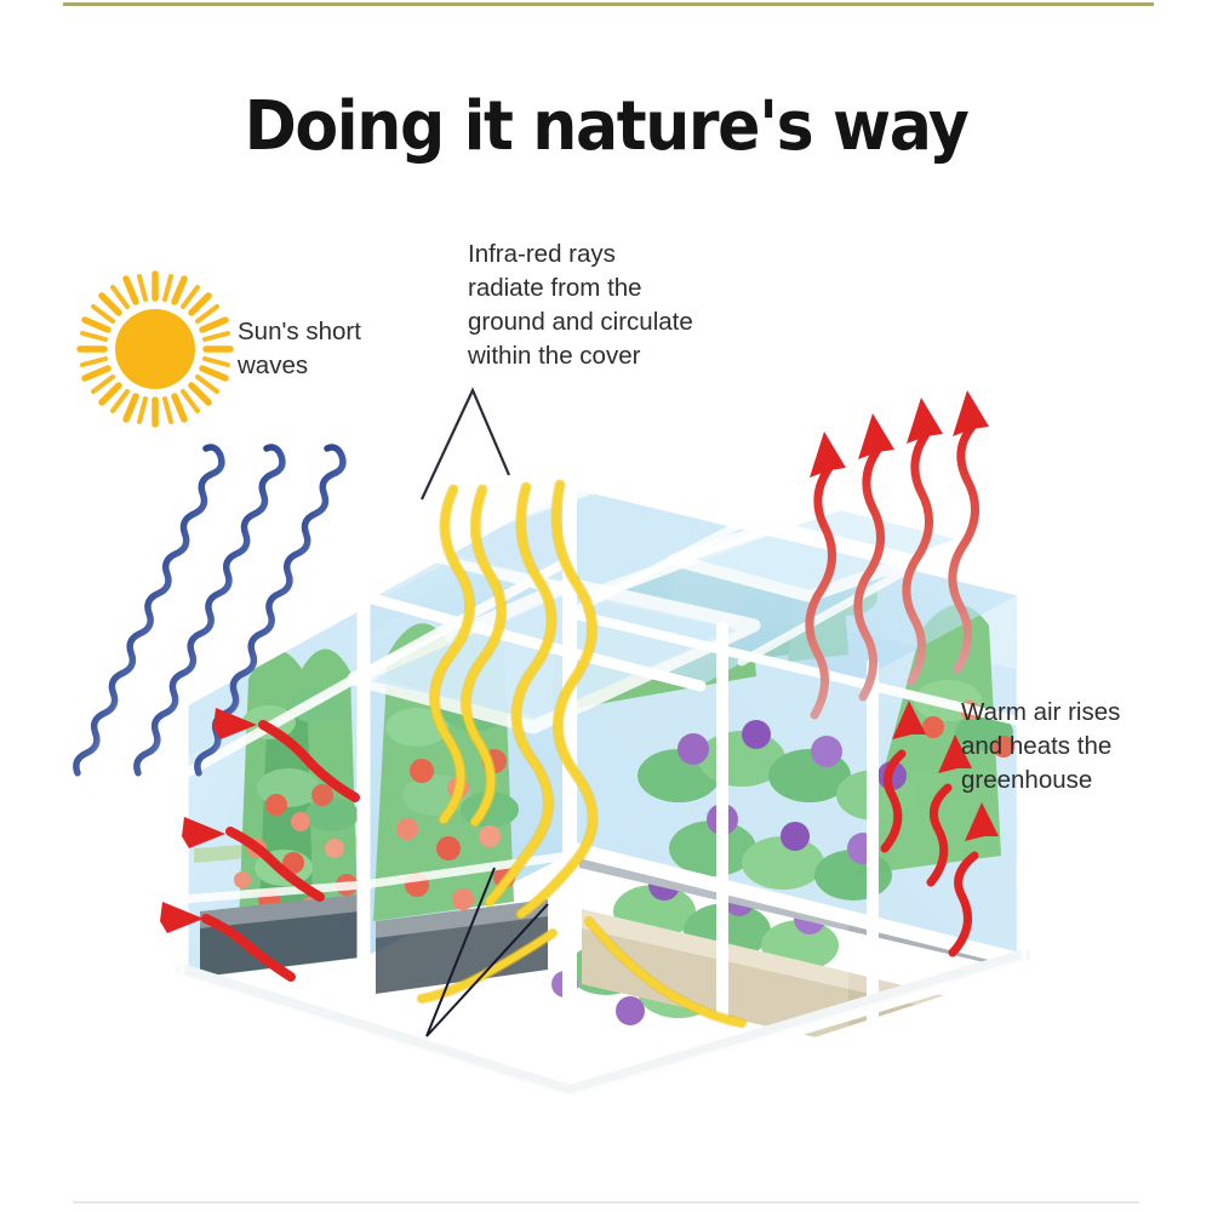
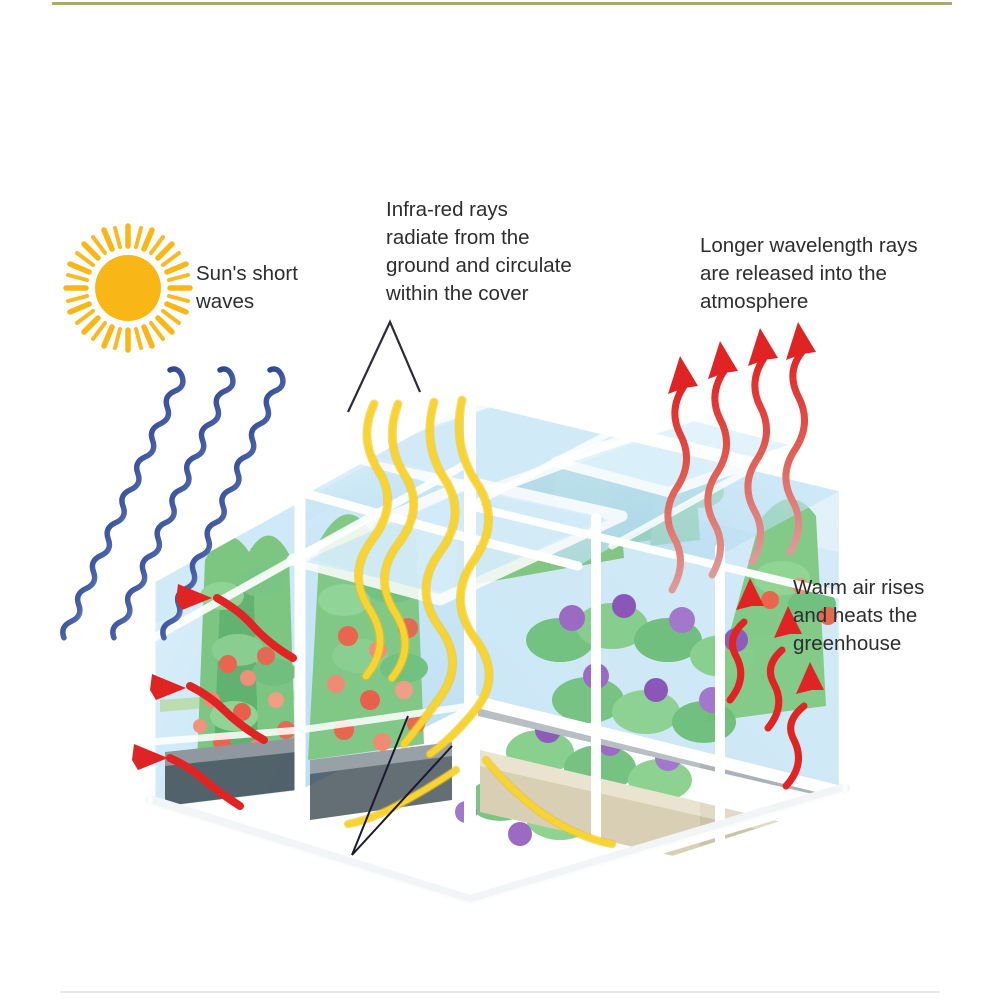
- Doing it nature's way
  Sun's short
  waves
  Infra-red rays
  radiate from the
  ground and circulate
  within the cover
+ Longer wavelength rays
+ are released into the
+ atmosphere
  Warm air rises
  and heats the
  greenhouse
